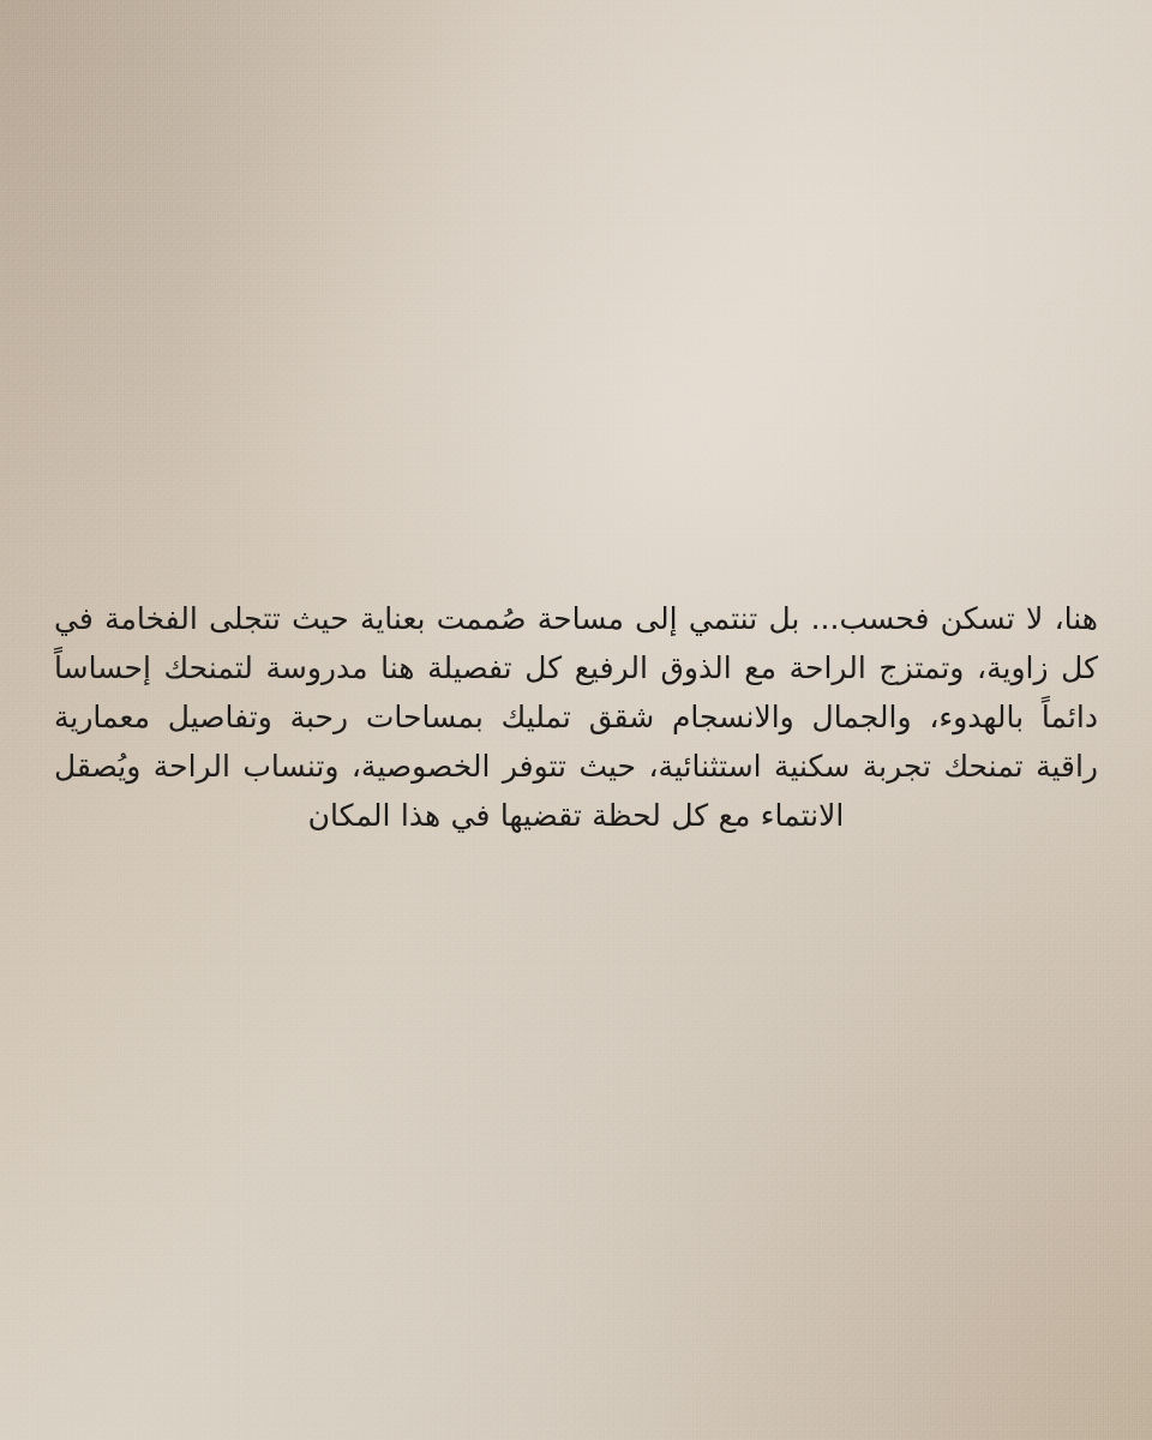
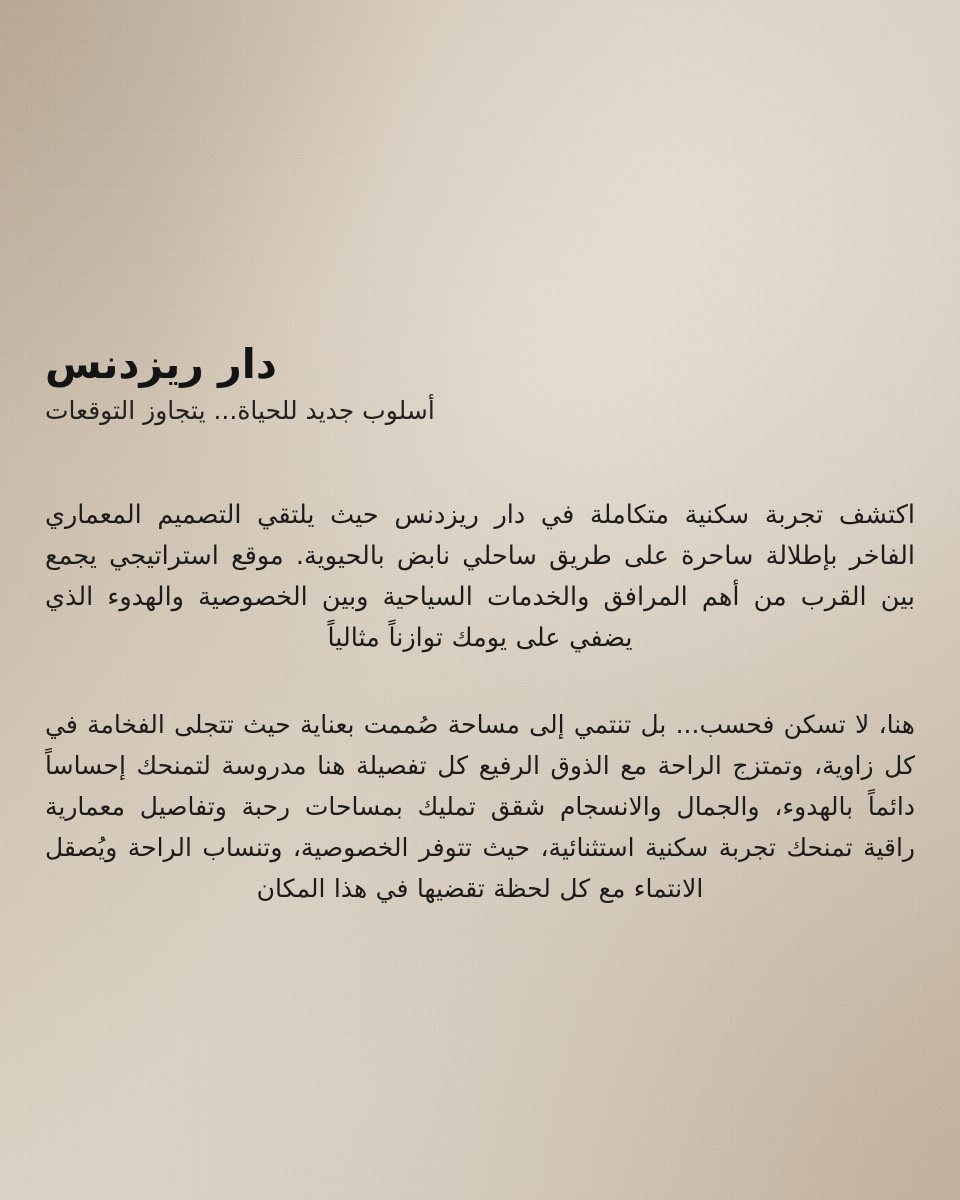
+ دار ريزدنس
+ أسلوب جديد للحياة... يتجاوز التوقعات
+ اكتشف تجربة سكنية متكاملة في دار ريزدنس حيث يلتقي التصميم المعماري الفاخر بإطلالة ساحرة على طريق ساحلي نابض بالحيوية. موقع استراتيجي يجمع بين القرب من أهم المرافق والخدمات السياحية وبين الخصوصية والهدوء الذي يضفي على يومك توازناً مثالياً
  هنا، لا تسكن فحسب... بل تنتمي إلى مساحة صُممت بعناية حيث تتجلى الفخامة في كل زاوية، وتمتزج الراحة مع الذوق الرفيع كل تفصيلة هنا مدروسة لتمنحك إحساساً دائماً بالهدوء، والجمال والانسجام شقق تمليك بمساحات رحبة وتفاصيل معمارية راقية تمنحك تجربة سكنية استثنائية، حيث تتوفر الخصوصية، وتنساب الراحة ويُصقل الانتماء مع كل لحظة تقضيها في هذا المكان
